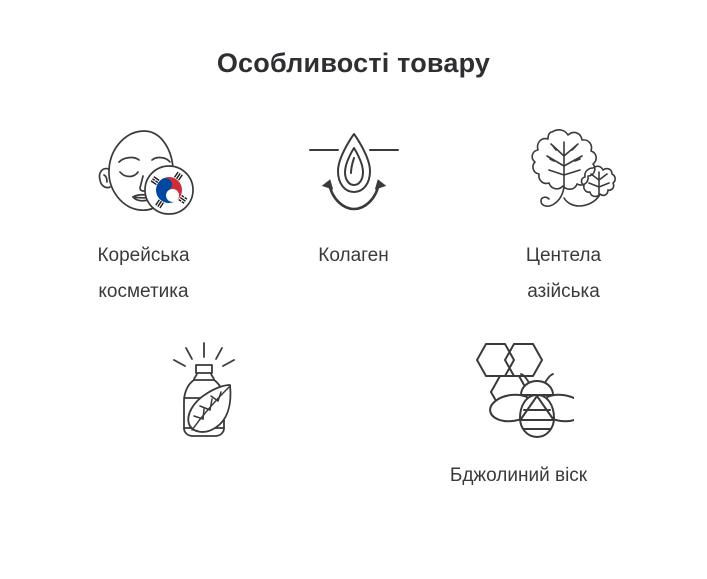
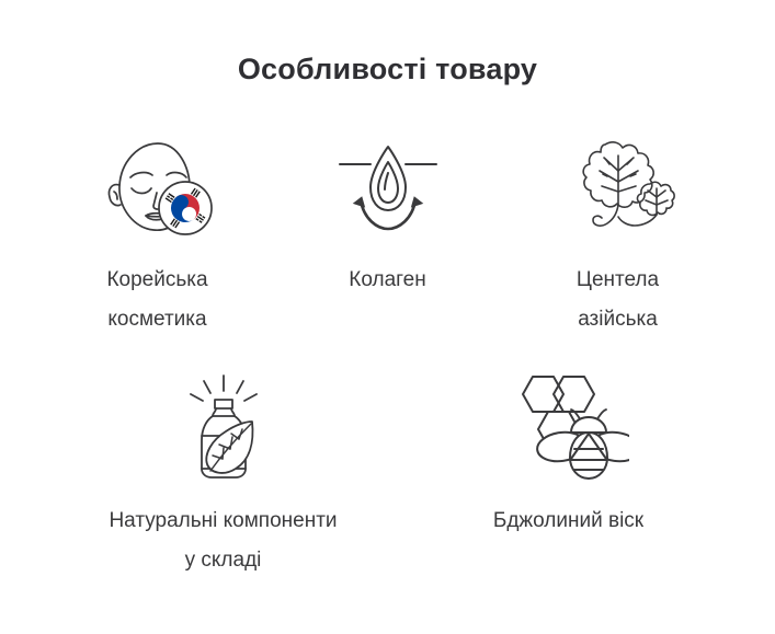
  Особливості товару
  Корейська
  косметика
  Колаген
  Центела
  азійська
+ Натуральні компоненти
+ у складі
  Бджолиний віск
